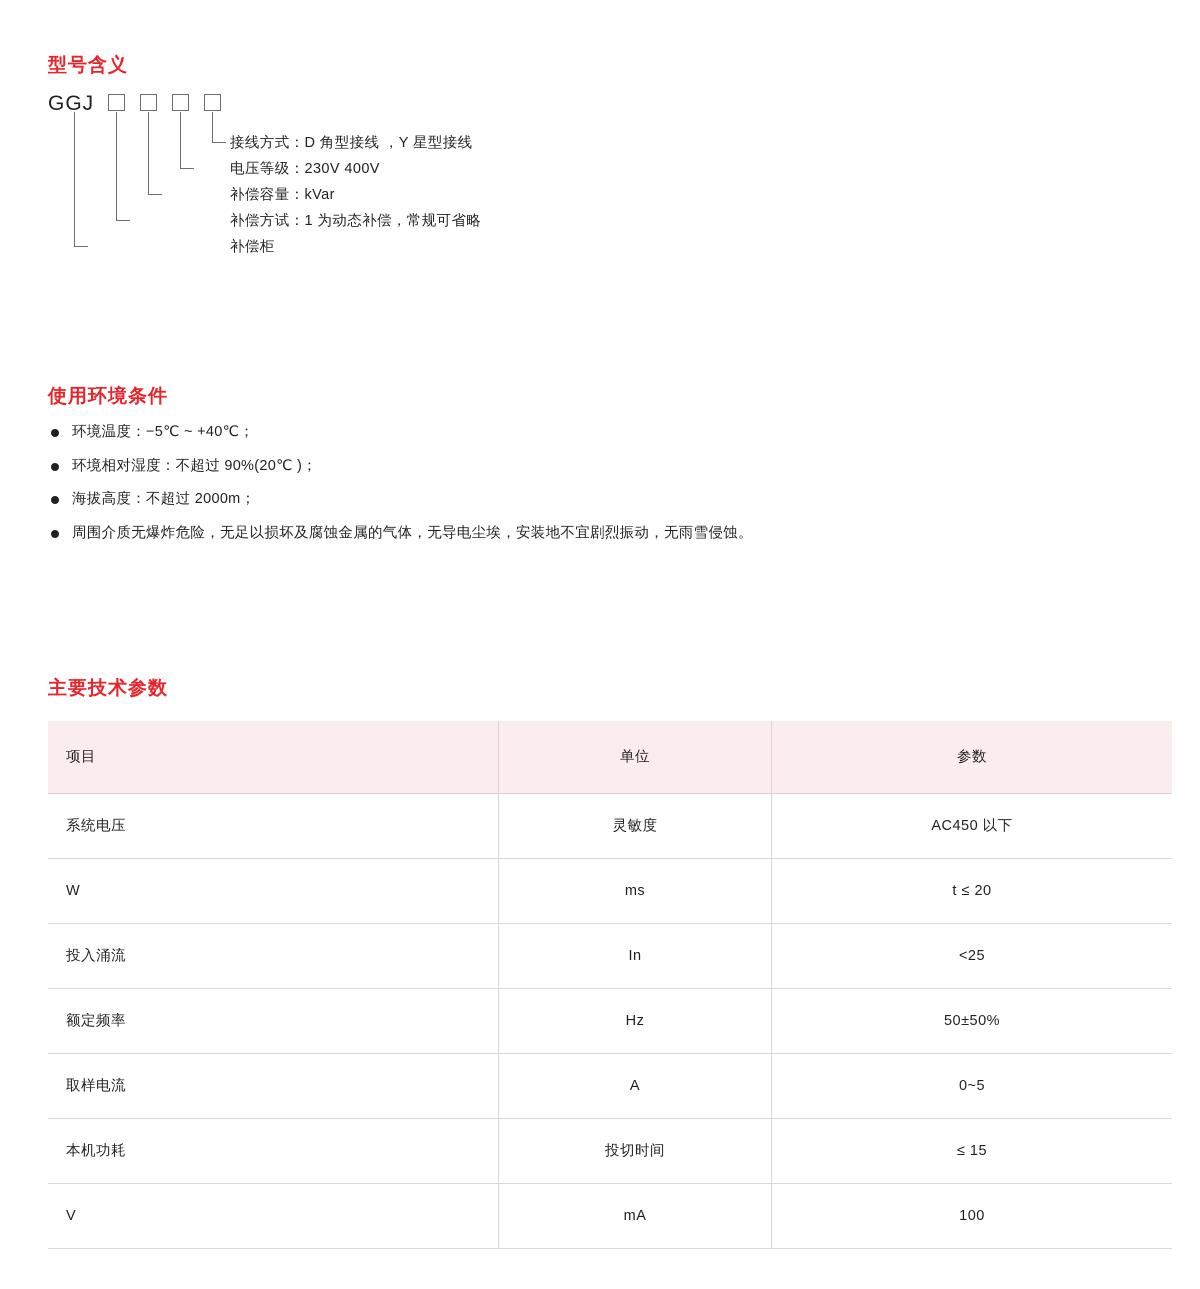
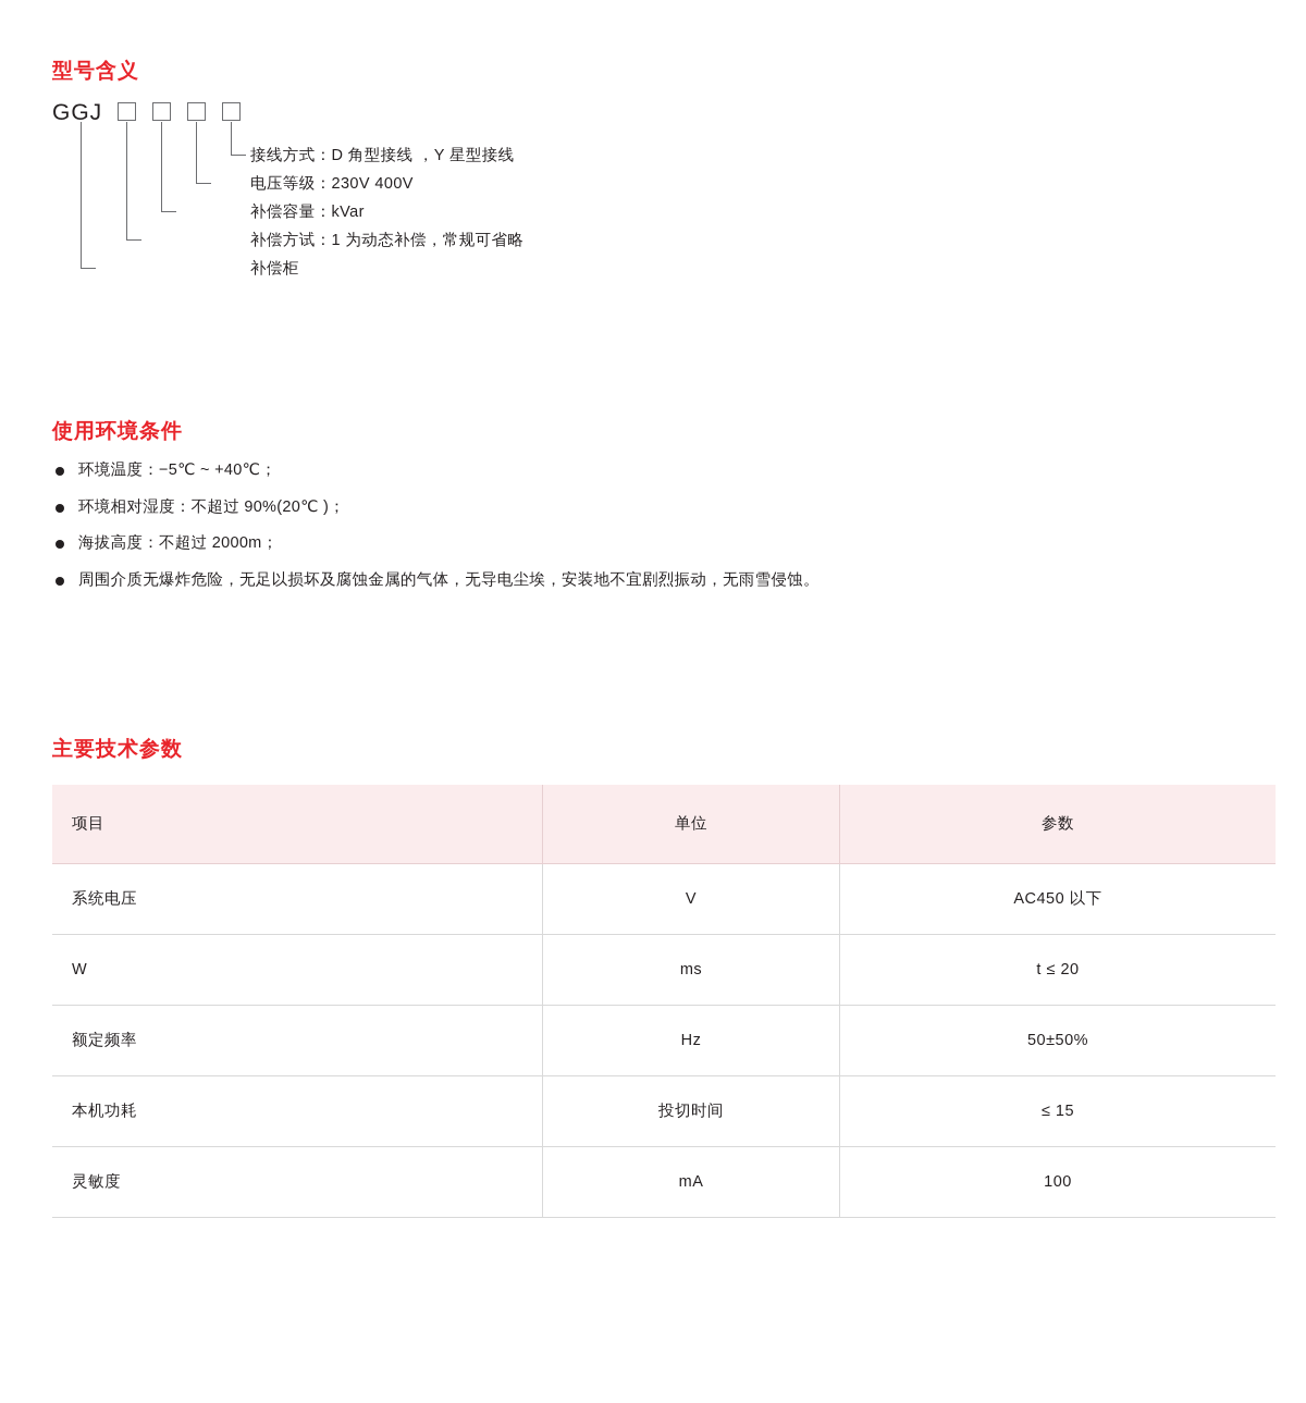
  型号含义
  GGJ
  接线方式：D 角型接线 ，Y 星型接线
  电压等级：230V 400V
  补偿容量：kVar
  补偿方试：1 为动态补偿，常规可省略
  补偿柜
  使用环境条件
  环境温度：−5℃ ~ +40℃；
  环境相对湿度：不超过 90%(20℃ )；
  海拔高度：不超过 2000m；
  周围介质无爆炸危险，无足以损坏及腐蚀金属的气体，无导电尘埃，安装地不宜剧烈振动，无雨雪侵蚀。
  主要技术参数
  项目	单位	参数
- 系统电压	灵敏度	AC450 以下
+ 系统电压	V	AC450 以下
  W	ms	t ≤ 20
- 投入涌流	In	<25
  额定频率	Hz	50±50%
- 取样电流	A	0~5
  本机功耗	投切时间	≤ 15
- V	mA	100
+ 灵敏度	mA	100
